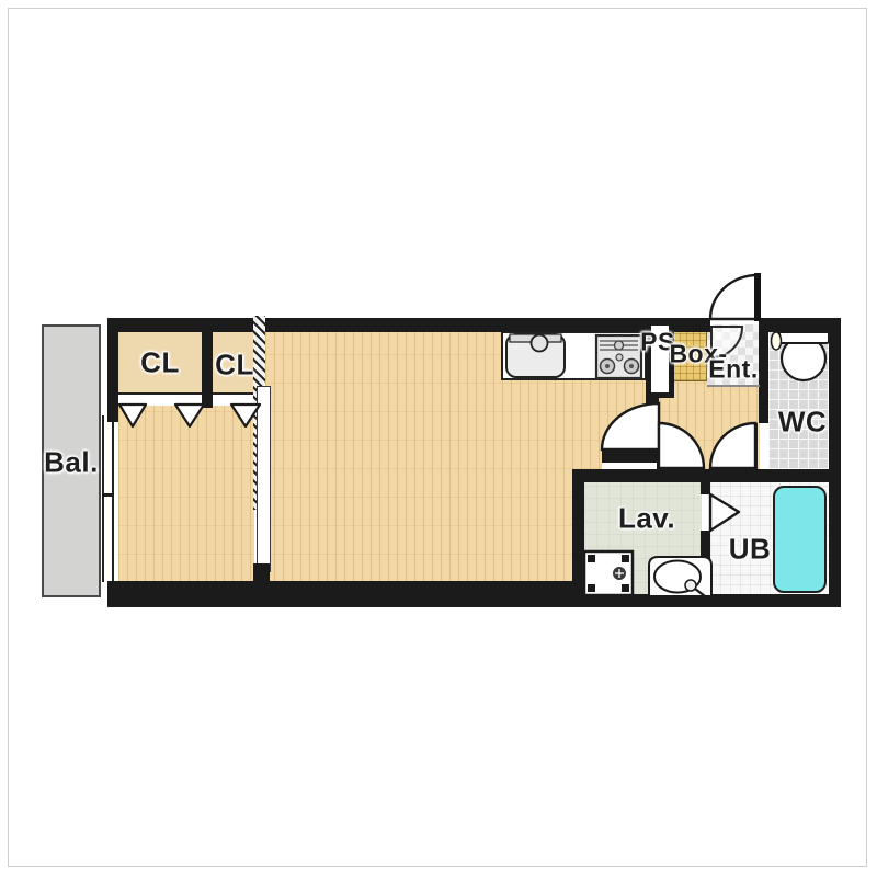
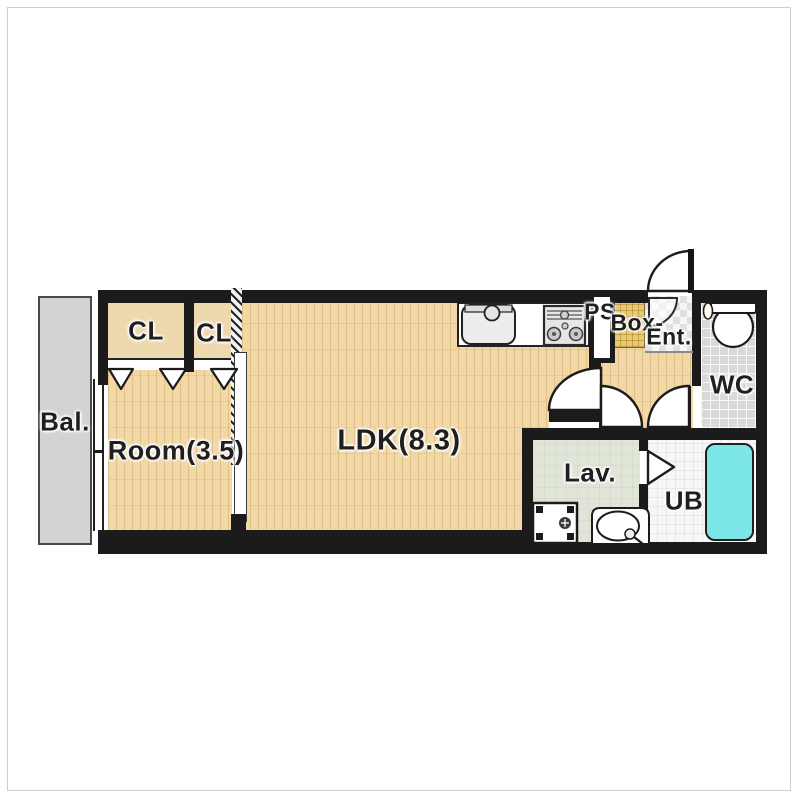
  Bal.
  CL
  CL
+ Room(3.5)
+ LDK(8.3)
  PS
  Box-
  Ent.
  WC
  Lav.
  UB
